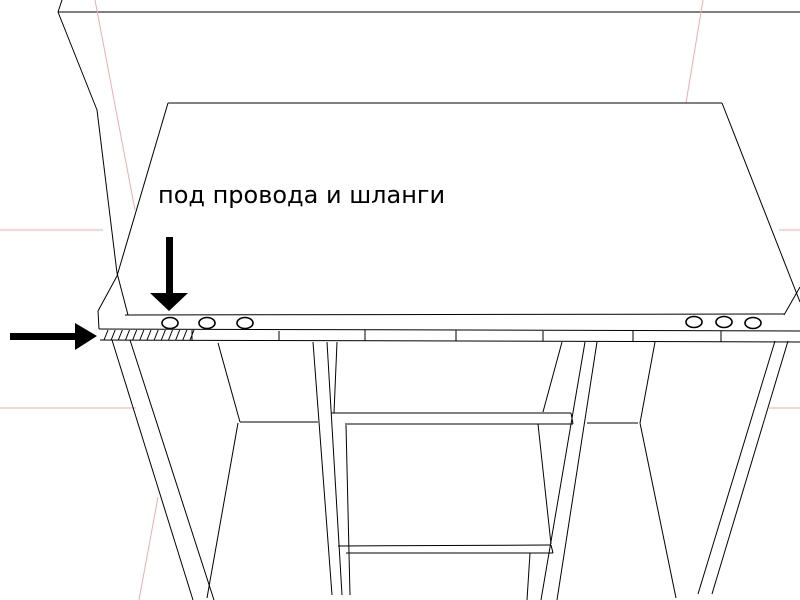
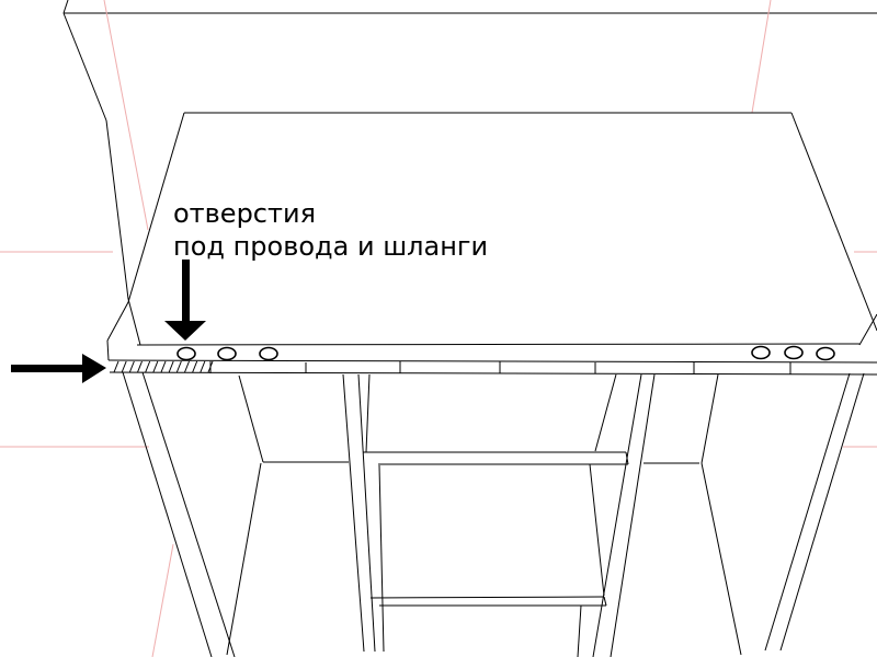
+ отверстия
  под провода и шланги
